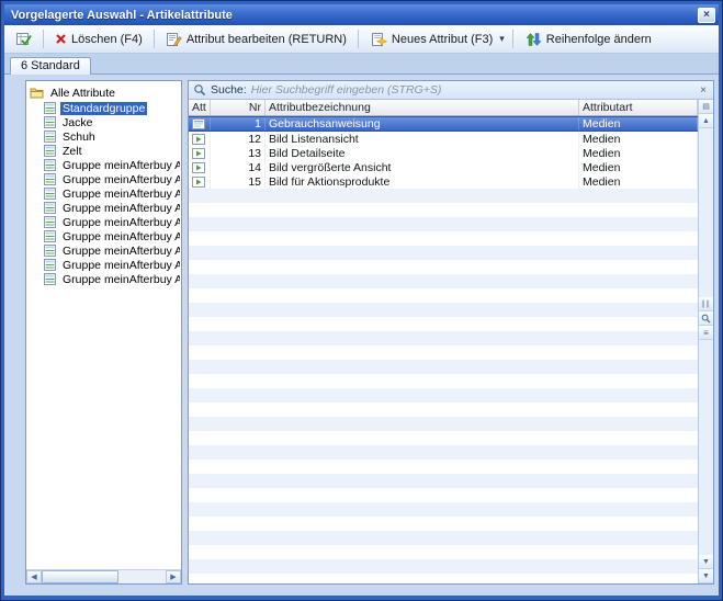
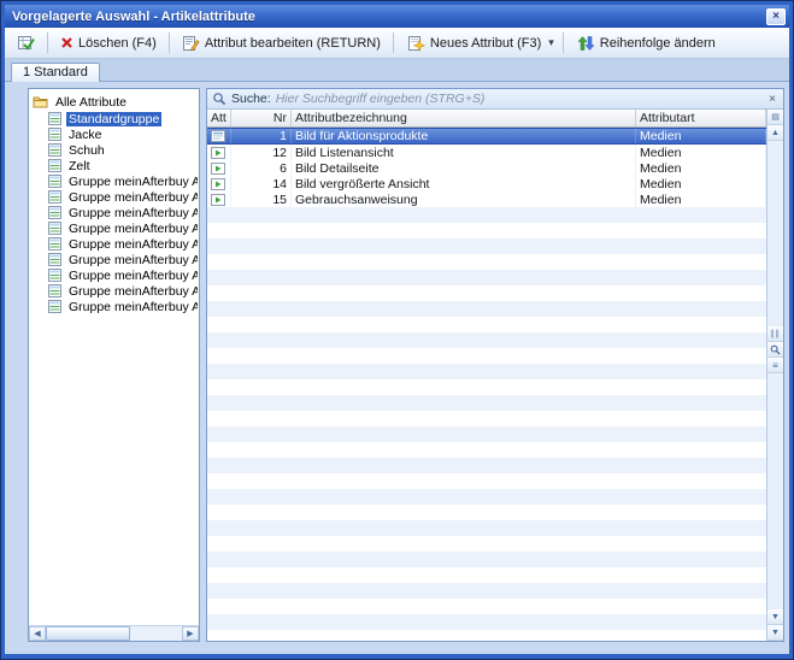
  Vorgelagerte Auswahl - Artikelattribute
  ×
  Löschen (F4)
  Attribut bearbeiten (RETURN)
  Neues Attribut (F3)
  ▾
  Reihenfolge ändern
- 6 Standard
+ 1 Standard
  Alle Attribute
  Standardgruppe
  Jacke
  Schuh
  Zelt
  Gruppe meinAfterbuy A
  Gruppe meinAfterbuy A
  Gruppe meinAfterbuy A
  Gruppe meinAfterbuy A
  Gruppe meinAfterbuy A
  Gruppe meinAfterbuy A
  Gruppe meinAfterbuy A
  Gruppe meinAfterbuy A
  Gruppe meinAfterbuy A
  Suche:
  Hier Suchbegriff eingeben (STRG+S)
  ×
  Att
  Nr
  Attributbezeichnung
  Attributart
  1
- Gebrauchsanweisung
+ Bild für Aktionsprodukte
  Medien
  12
  Bild Listenansicht
  Medien
- 13
+ 6
  Bild Detailseite
  Medien
  14
  Bild vergrößerte Ansicht
  Medien
  15
- Bild für Aktionsprodukte
+ Gebrauchsanweisung
  Medien
  ≡
